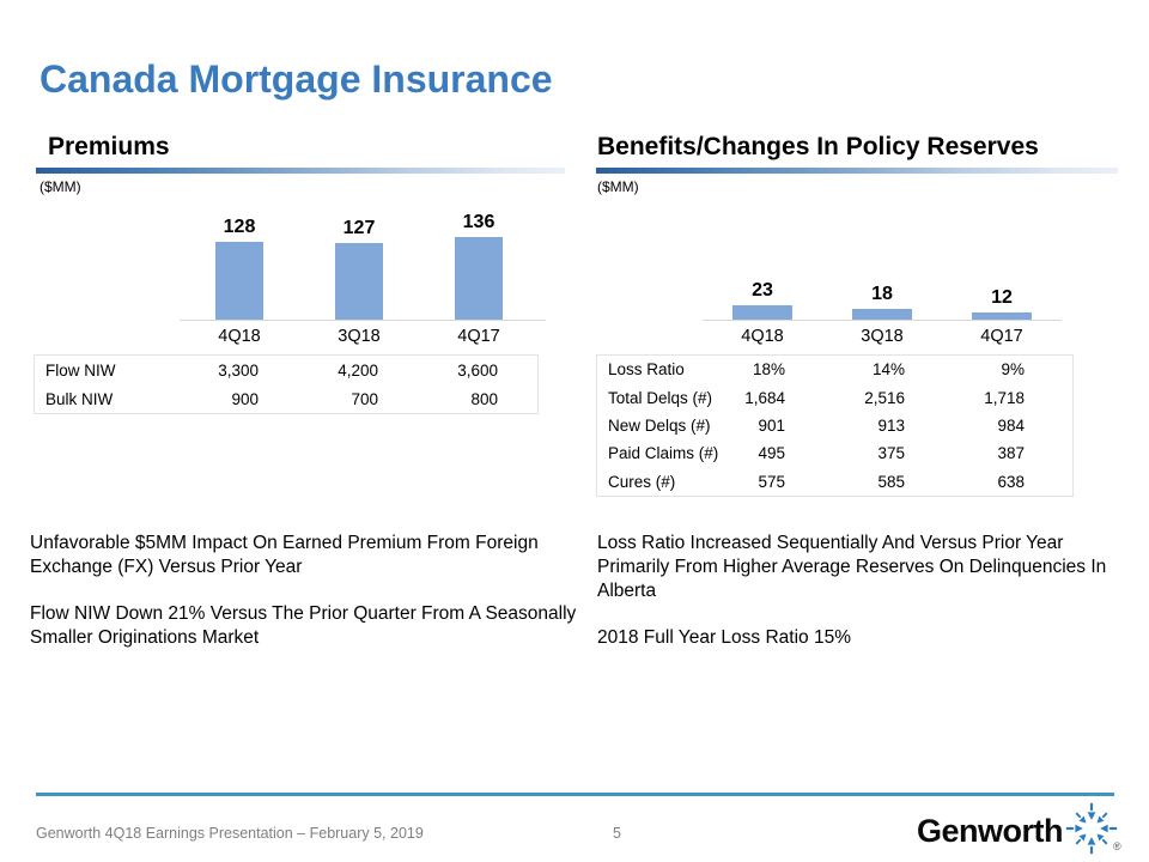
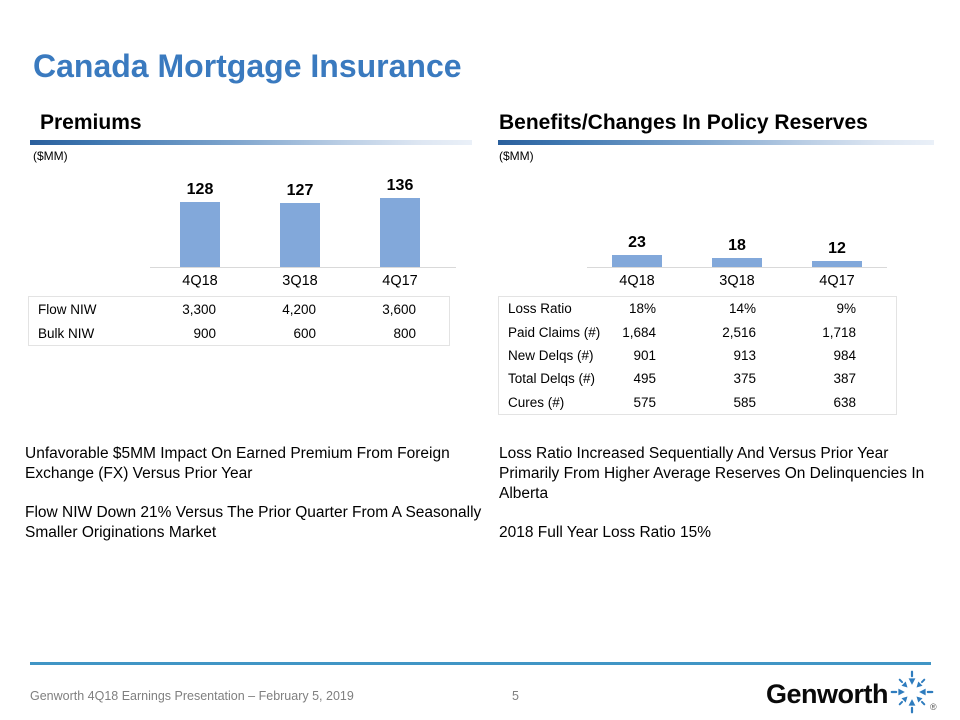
  Canada Mortgage Insurance
  Premiums
  ($MM)
  128
  127
  136
  4Q18
  3Q18
  4Q17
  Flow NIW
  3,300
  4,200
  3,600
  Bulk NIW
  900
- 700
+ 600
  800
  Unfavorable $5MM Impact On Earned Premium From Foreign Exchange (FX) Versus Prior Year
  Flow NIW Down 21% Versus The Prior Quarter From A Seasonally Smaller Originations Market
  Benefits/Changes In Policy Reserves
  ($MM)
  23
  18
  12
  4Q18
  3Q18
  4Q17
  Loss Ratio
  18%
  14%
  9%
- Total Delqs (#)
+ Paid Claims (#)
  1,684
  2,516
  1,718
  New Delqs (#)
  901
  913
  984
- Paid Claims (#)
+ Total Delqs (#)
  495
  375
  387
  Cures (#)
  575
  585
  638
  Loss Ratio Increased Sequentially And Versus Prior Year Primarily From Higher Average Reserves On Delinquencies In Alberta
  2018 Full Year Loss Ratio 15%
  Genworth 4Q18 Earnings Presentation – February 5, 2019
  5
  Genworth
  ®
